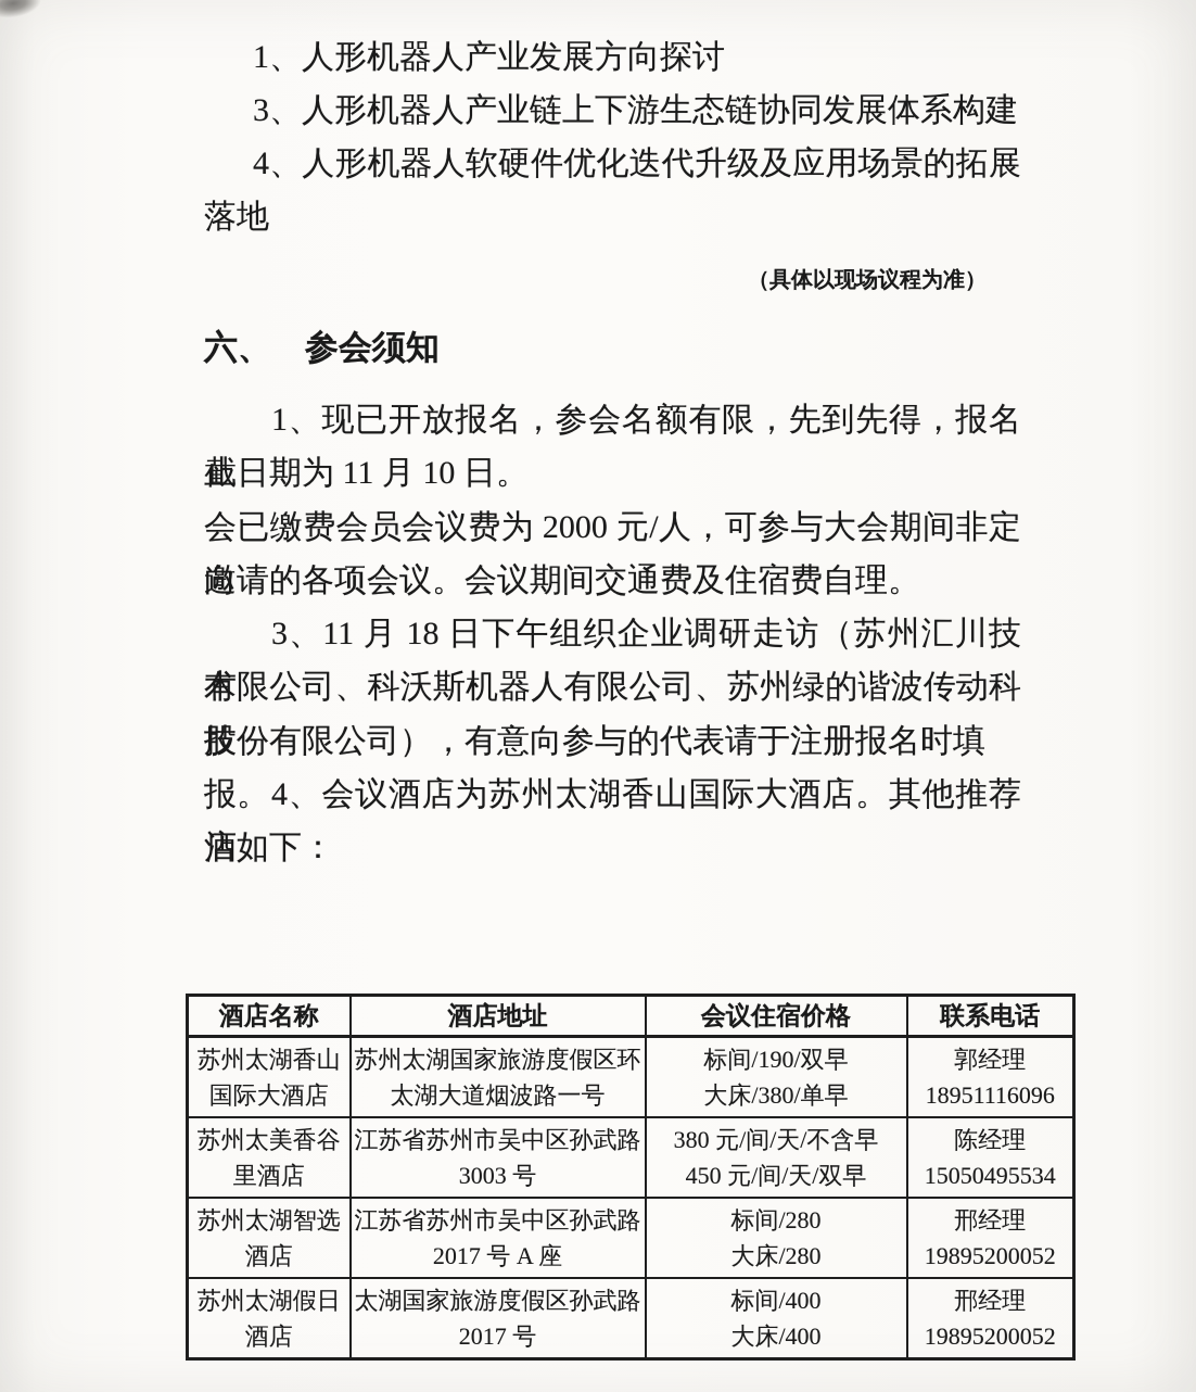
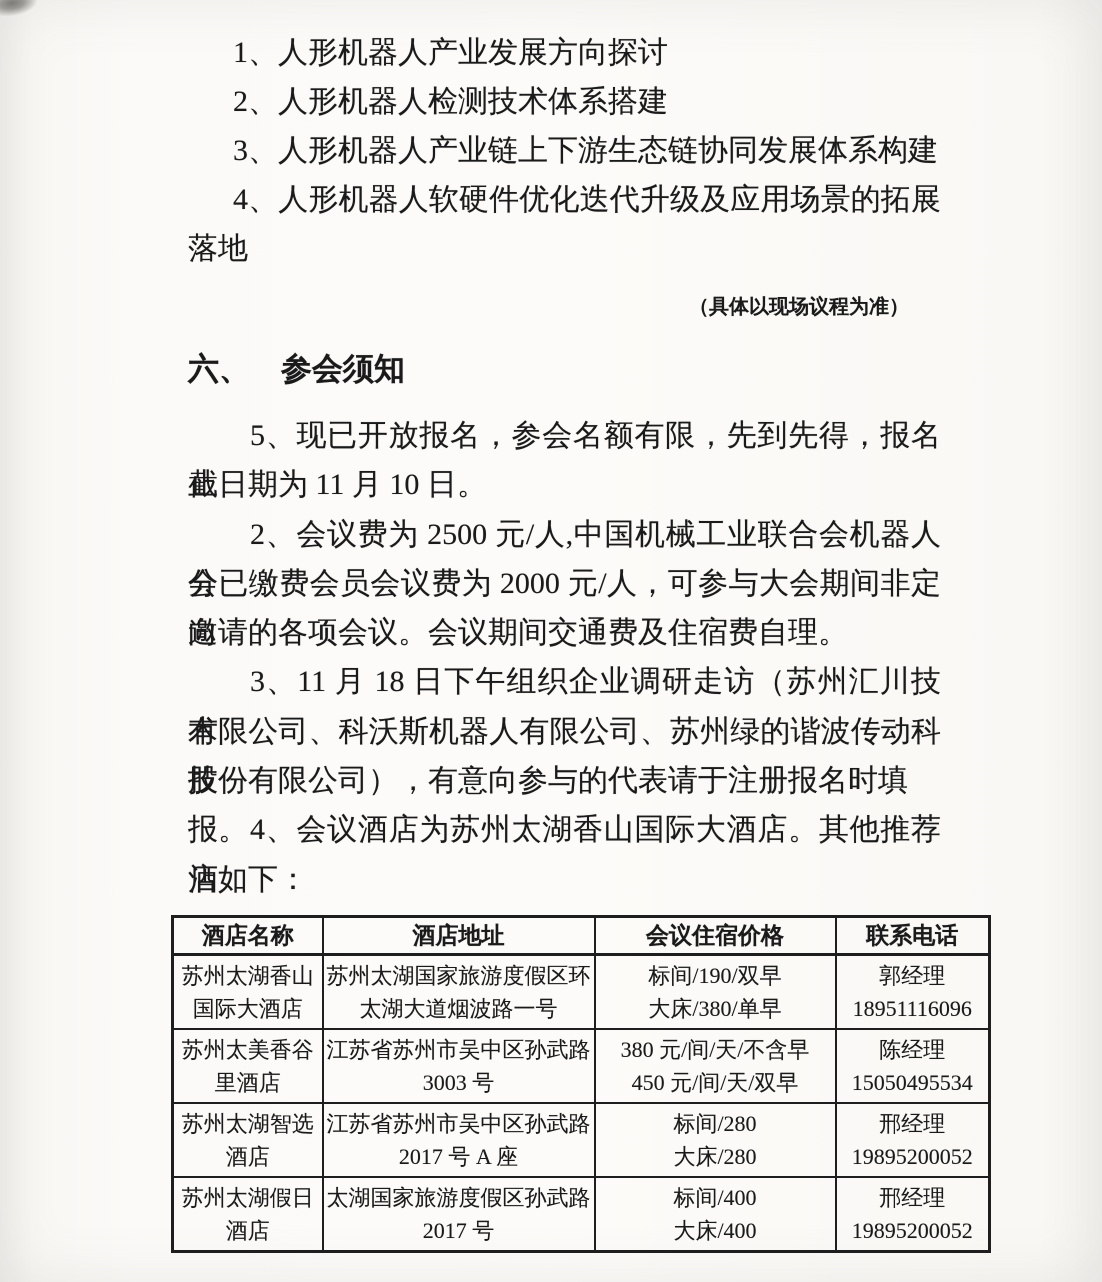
  1、人形机器人产业发展方向探讨
+ 2、人形机器人检测技术体系搭建
  3、人形机器人产业链上下游生态链协同发展体系构建
  4、人形机器人软硬件优化迭代升级及应用场景的拓展
  落地
  （具体以现场议程为准）
  六、 参会须知
- 1、现已开放报名，参会名额有限，先到先得，报名截
+ 5、现已开放报名，参会名额有限，先到先得，报名截
  止日期为 11 月 10 日。
+ 2、会议费为 2500 元/人,中国机械工业联合会机器人分
  会已缴费会员会议费为 2000 元/人，可参与大会期间非定向
  邀请的各项会议。会议期间交通费及住宿费自理。
  3、11 月 18 日下午组织企业调研走访（苏州汇川技术
  有限公司、科沃斯机器人有限公司、苏州绿的谐波传动科技
  股份有限公司），有意向参与的代表请于注册报名时填报。
  4、会议酒店为苏州太湖香山国际大酒店。其他推荐酒
  店如下：
  酒店名称	酒店地址	会议住宿价格	联系电话
  苏州太湖香山 国际大酒店	苏州太湖国家旅游度假区环 太湖大道烟波路一号	标间/190/双早 大床/380/单早	郭经理 18951116096
  苏州太美香谷 里酒店	江苏省苏州市吴中区孙武路 3003 号	380 元/间/天/不含早 450 元/间/天/双早	陈经理 15050495534
  苏州太湖智选 酒店	江苏省苏州市吴中区孙武路 2017 号 A 座	标间/280 大床/280	邢经理 19895200052
  苏州太湖假日 酒店	太湖国家旅游度假区孙武路 2017 号	标间/400 大床/400	邢经理 19895200052
